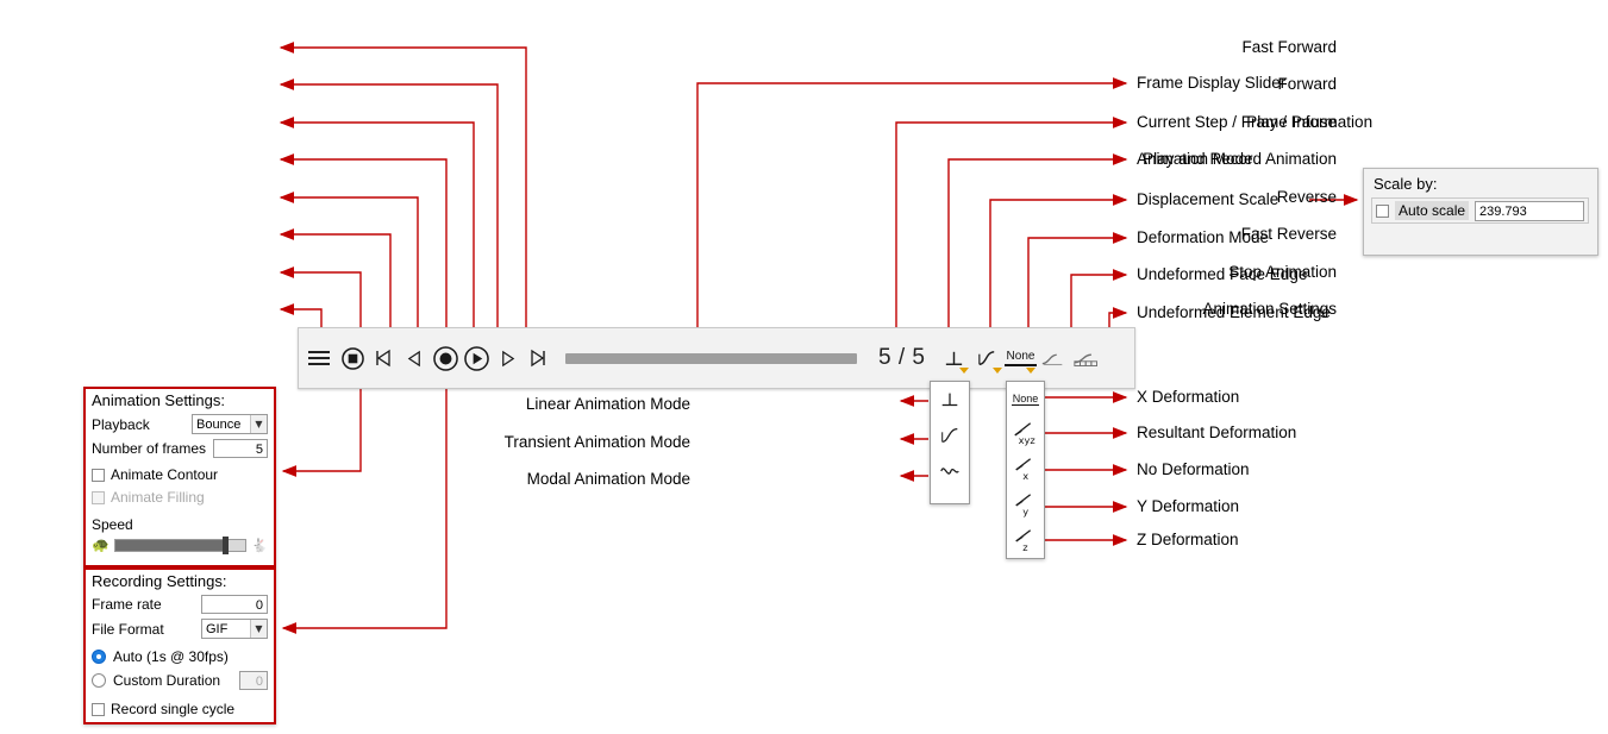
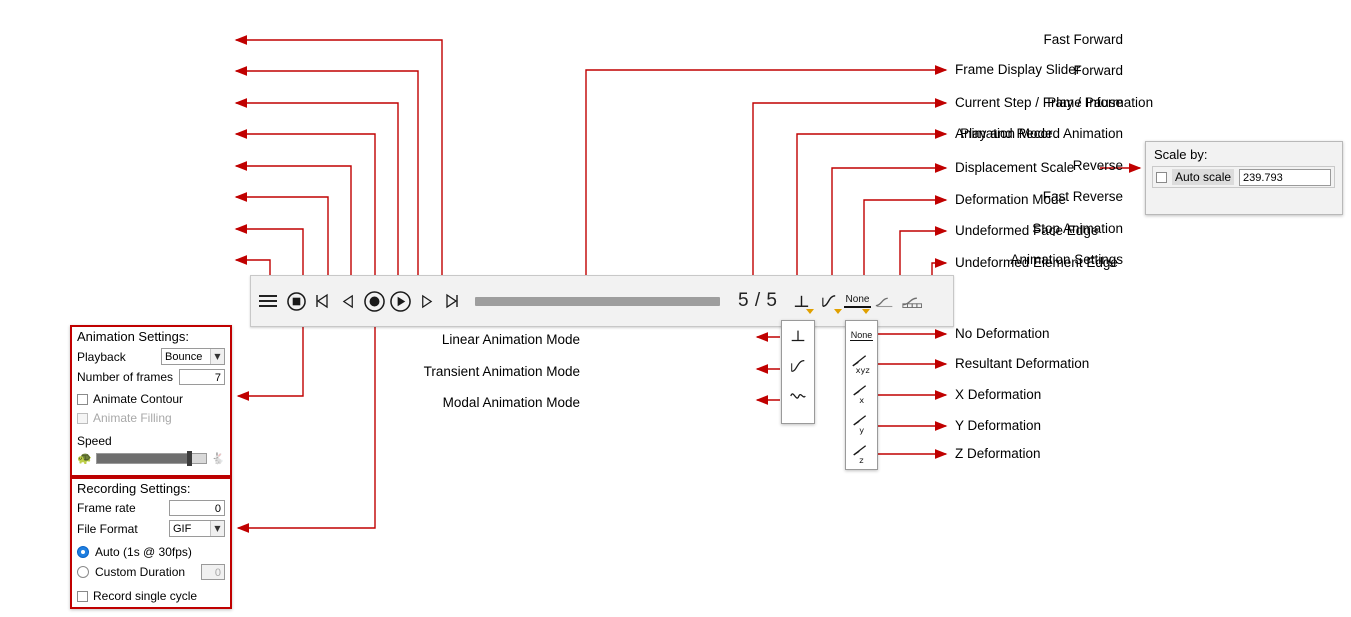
  Fast Forward
  Forward
  Play / Pause
  Play and Record Animation
  Reverse
  Fast Reverse
  Stop Animation
  Animation Settings
  Frame Display Slider
  Current Step / Frame Information
  Animation Mode
  Displacement Scale
  Deformation Mode
  Undeformed Face Edge
  Undeformed Element Edge
  Linear Animation Mode
  Transient Animation Mode
  Modal Animation Mode
- X Deformation
+ No Deformation
  Resultant Deformation
- No Deformation
+ X Deformation
  Y Deformation
  Z Deformation
  5 / 5
  None
  Animation Settings:
  Playback
  Bounce
  ▼
  Number of frames
- 5
+ 7
  Animate Contour
  Animate Filling
  Speed
  🐢
  🐇
  Recording Settings:
  Frame rate
  0
  File Format
  GIF
  ▼
  Auto (1s @ 30fps)
  Custom Duration
  0
  Record single cycle
  None
  xyz
  x
  y
  z
  Scale by:
  Auto scale
  239.793
